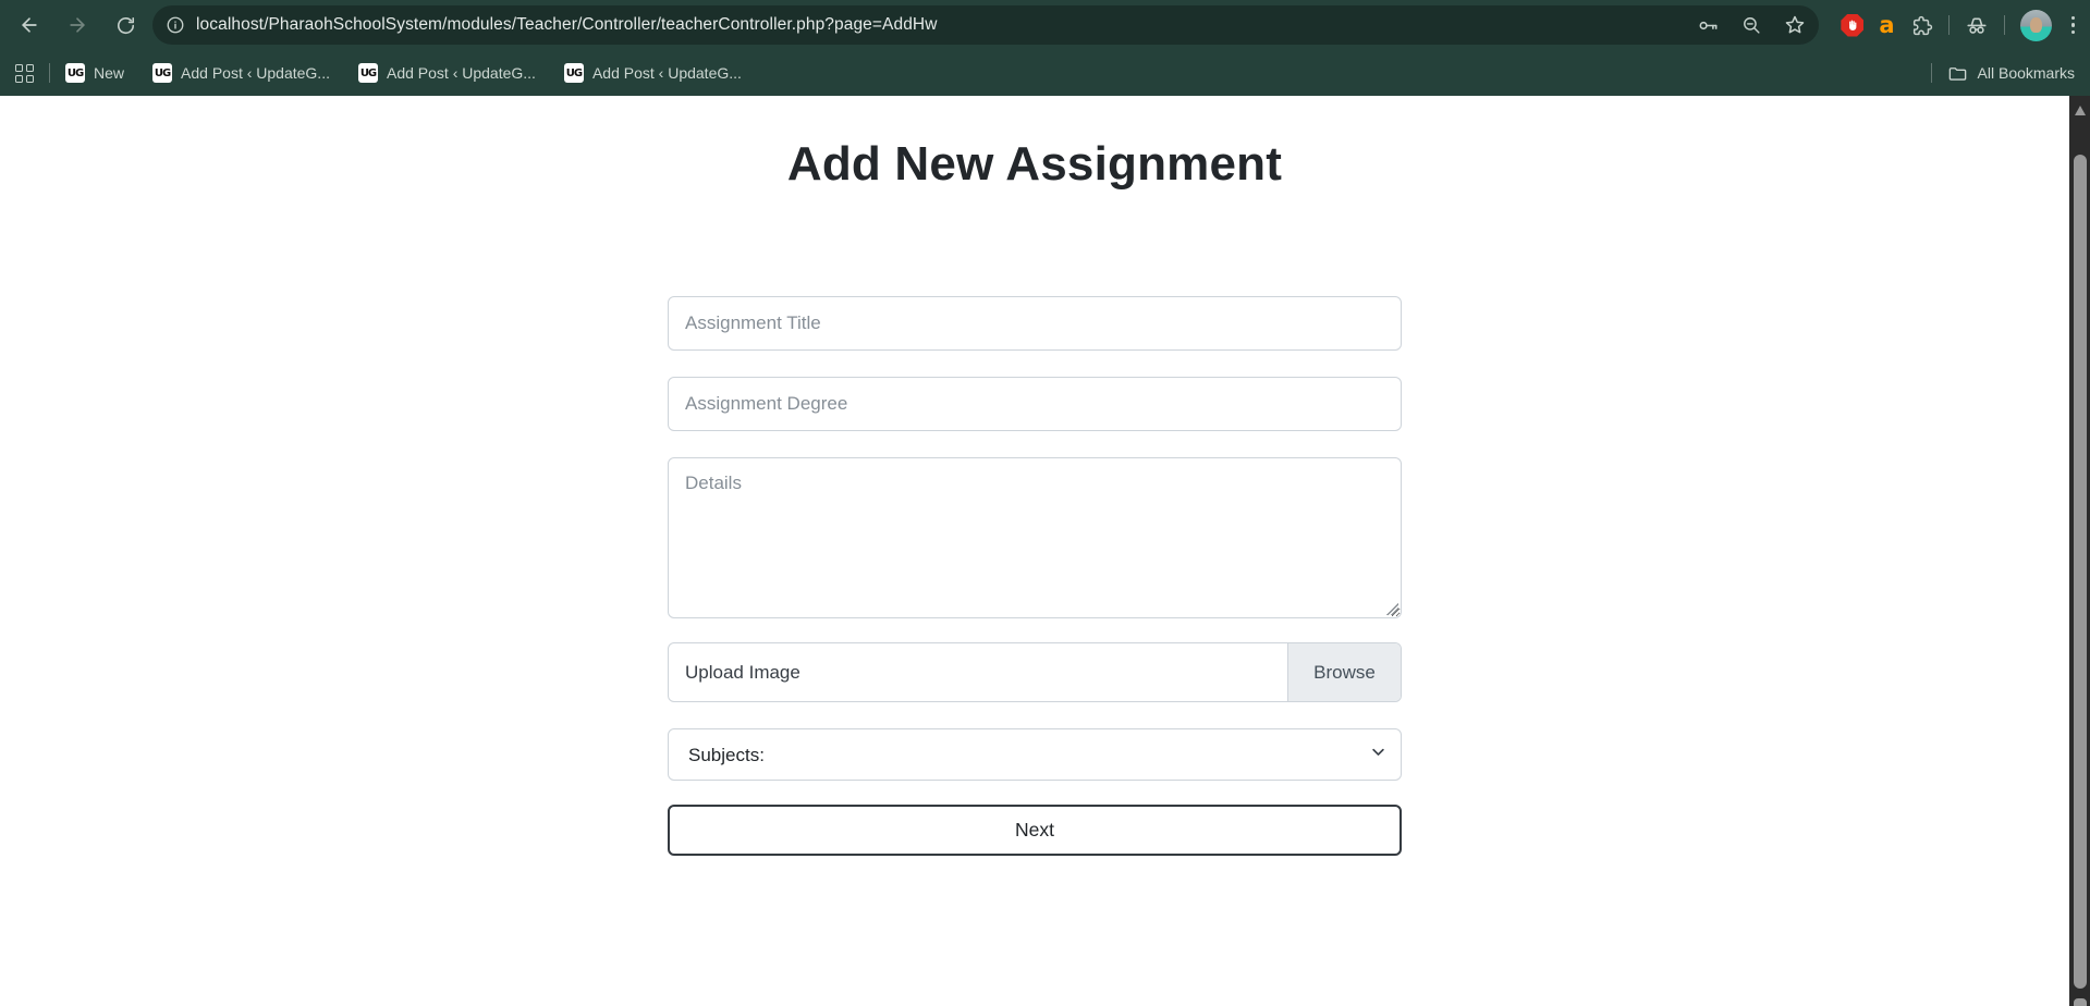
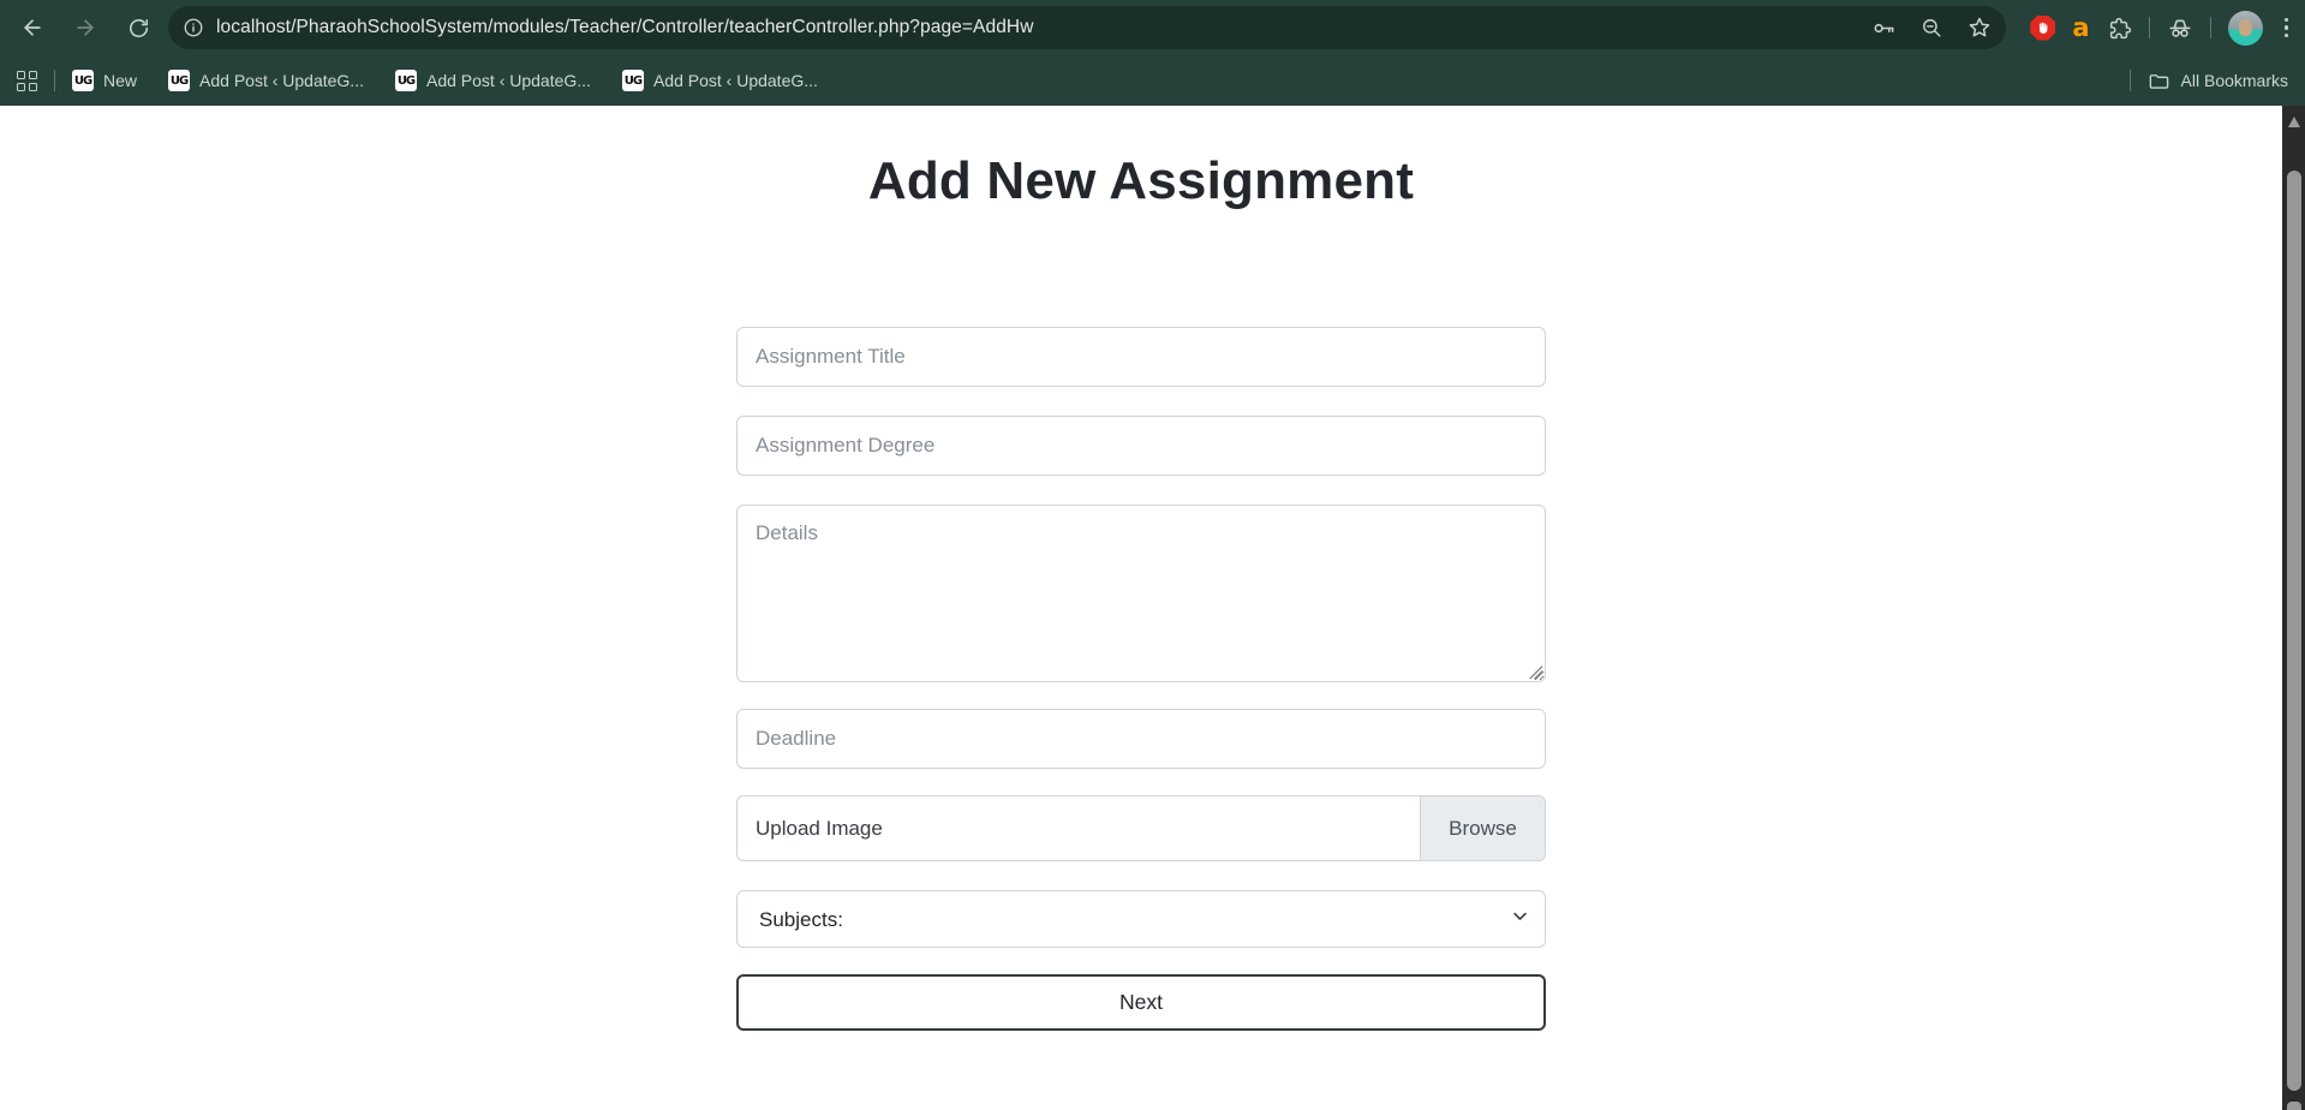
  localhost/PharaohSchoolSystem/modules/Teacher/Controller/teacherController.php?page=AddHw
  a
  UG
  New
  UG
  Add Post ‹ UpdateG...
  UG
  Add Post ‹ UpdateG...
  UG
  Add Post ‹ UpdateG...
  All Bookmarks
  Add New Assignment
  Assignment Title Assignment Degree
  Details
+ Deadline
  Upload Image
  Browse
  Subjects:
  Next
